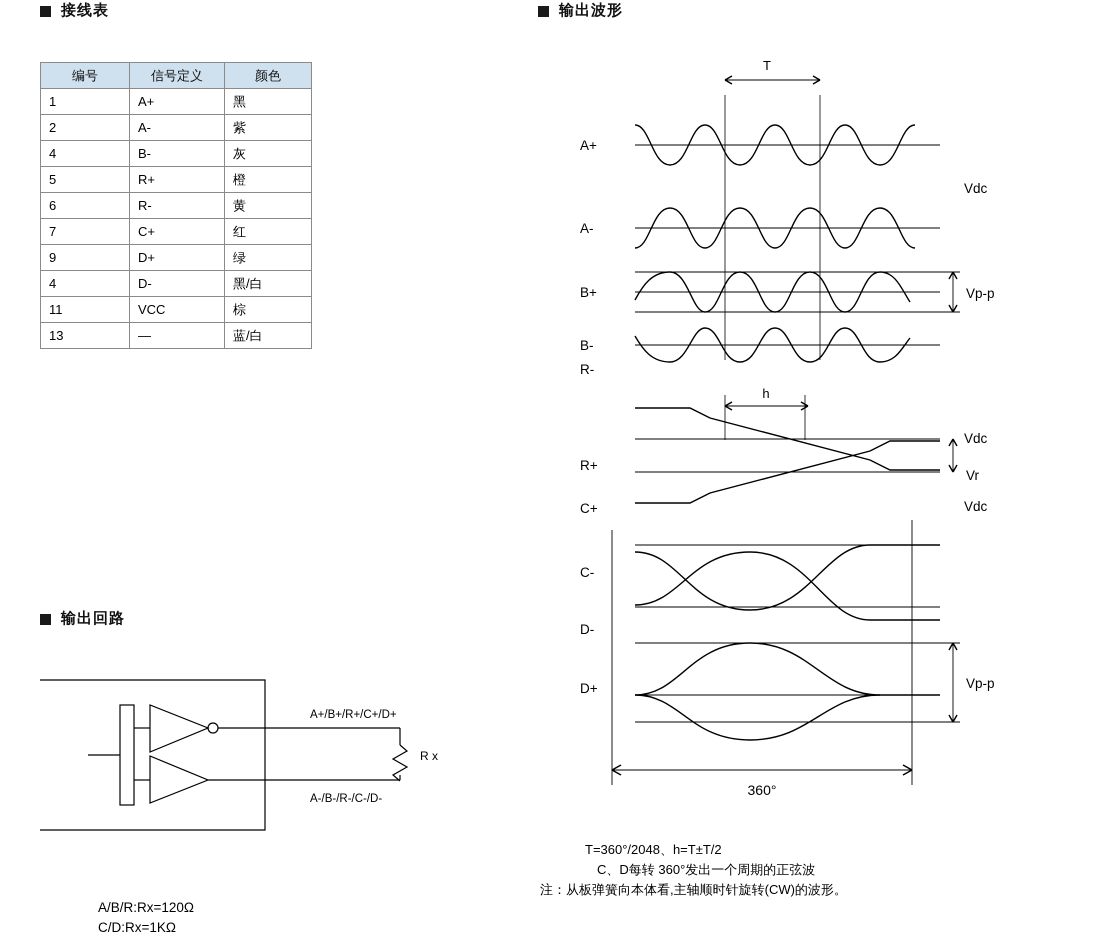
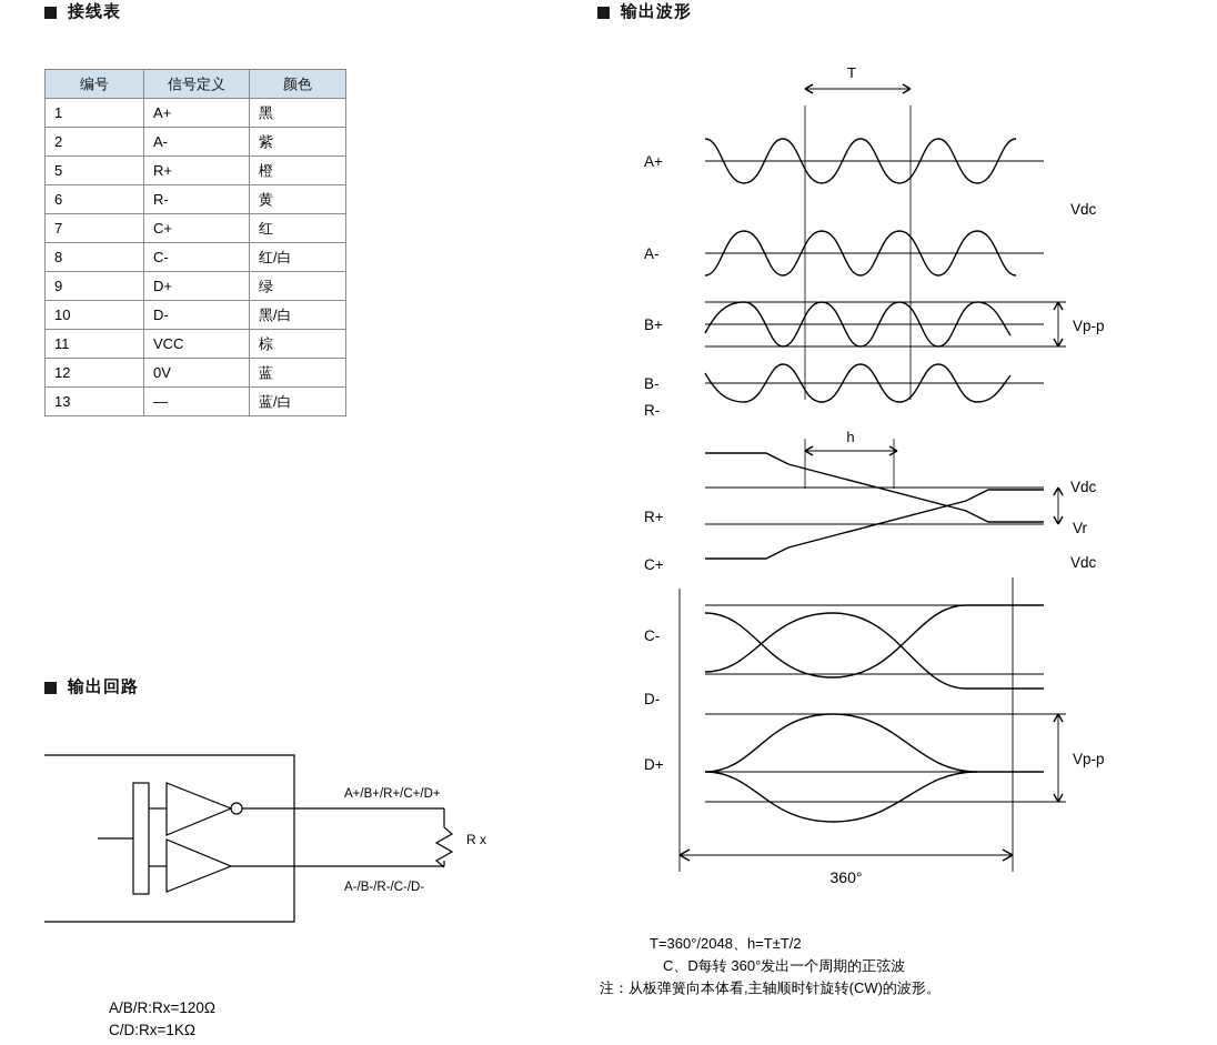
  接线表
  编号	信号定义	颜色
  1	A+	黑
  2	A-	紫
- 4	B-	灰
  5	R+	橙
  6	R-	黄
  7	C+	红
+ 8	C-	红/白
  9	D+	绿
- 4	D-	黑/白
+ 10	D-	黑/白
  11	VCC	棕
+ 12	0V	蓝
  13	—	蓝/白
  输出回路
  A+/B+/R+/C+/D+
  A-/B-/R-/C-/D-
  R x
  A/B/R:Rx=120Ω
  C/D:Rx=1KΩ
  输出波形
  A+
  A-
  B+
  B-
  R-
  R+
  C+
  C-
  D-
  D+
  T
  h
  Vdc
  Vp-p
  Vdc
  Vr
  Vdc
  Vp-p
  360°
  T=360°/2048、h=T±T/2
  C、D每转 360°发出一个周期的正弦波
  注：从板弹簧向本体看,主轴顺时针旋转(CW)的波形。
